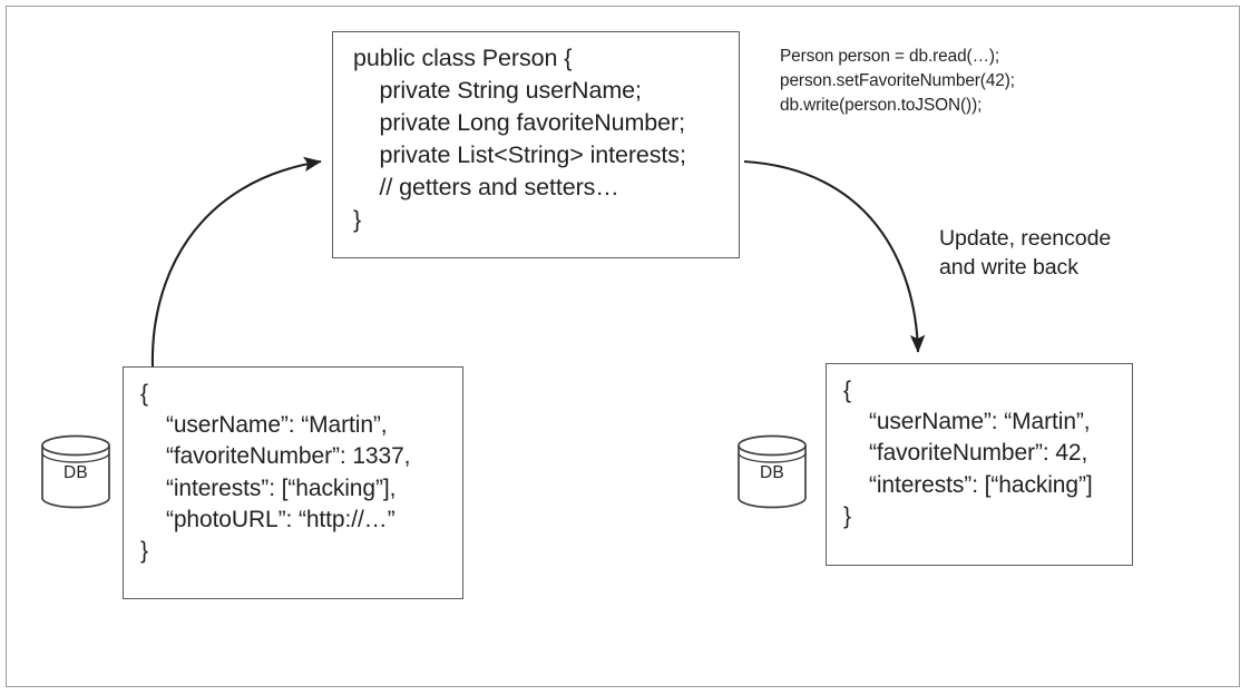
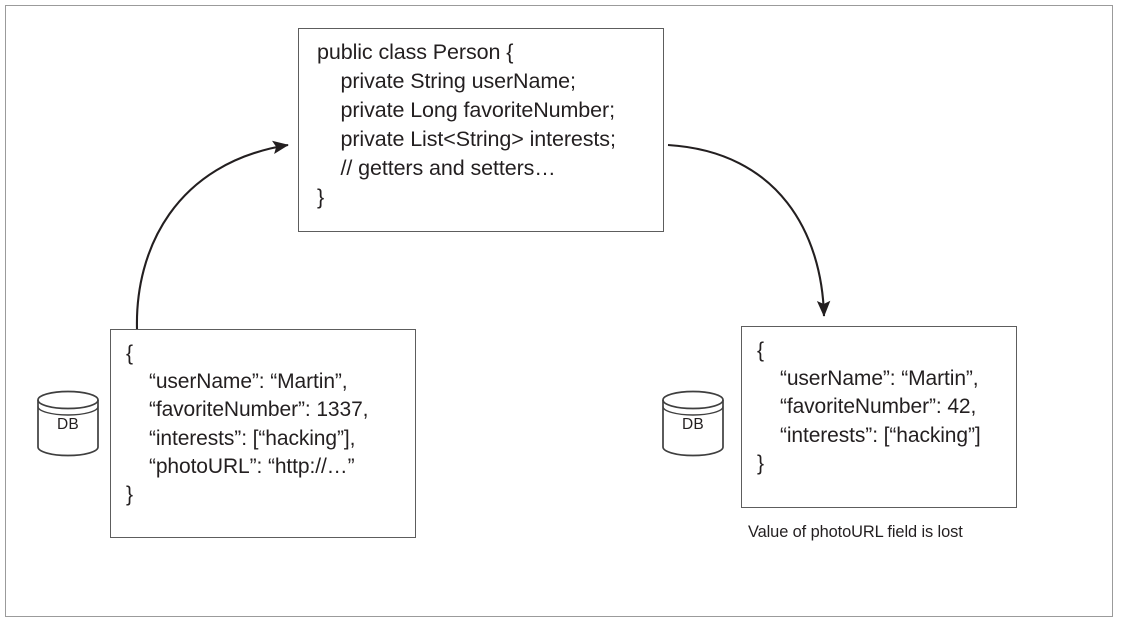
  public class Person {
  private String userName;
  private Long favoriteNumber;
  private List<String> interests;
  // getters and setters…
  }
- Person person = db.read(…);
- person.setFavoriteNumber(42);
- db.write(person.toJSON());
- Update, reencode
- and write back
  {
  “userName”: “Martin”,
  “favoriteNumber”: 1337,
  “interests”: [“hacking”],
  “photoURL”: “http://…”
  }
  {
  “userName”: “Martin”,
  “favoriteNumber”: 42,
  “interests”: [“hacking”]
  }
+ Value of photoURL field is lost
  DB
  DB
